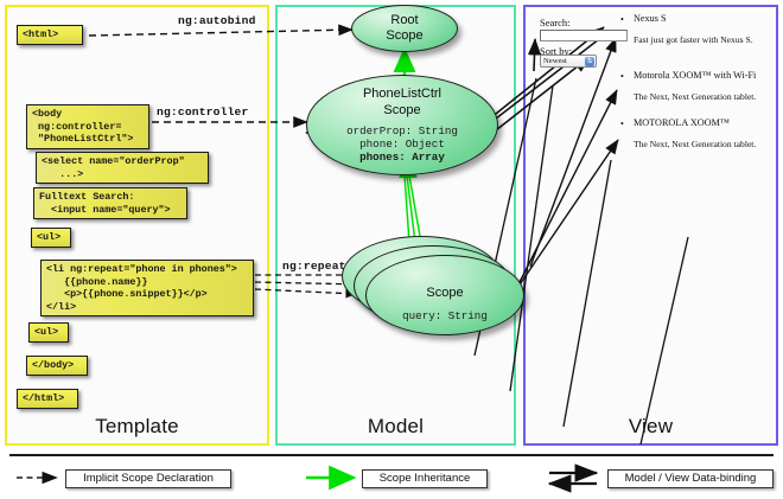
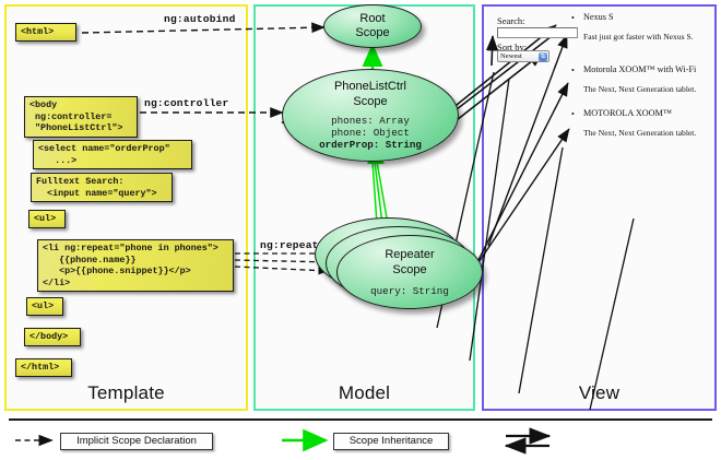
  Template
  Model
  Vew
  <html>
  <body
  ng:controller=
  "PhoneListCtrl">
  <select name="orderProp"
  ...>
  Fulltext Search:
  <input name="query">
  <ul>
  <li ng:repeat="phone in phones">
  {{phone.name}}
  <p>{{phone.snippet}}</p>
  </li>
  <ul>
  </body>
  </html>
  ng:autobind
  ng:controller
  ng:repeat
  Root
  Scope
  PhoneListCtrl
  Scope
- orderProp: String
+ phones: Array
  phone: Object
- phones: Array
+ orderProp: String
+ Repeater
  Scope
  query: String
  Search:
  Sort by:
  •
  Nexus S
  Fast just got faster with Nexus S.
  •
  Motorola XOOM™ with Wi-Fi
  The Next, Next Generation tablet.
  •
  MOTOROLA XOOM™
  The Next, Next Generation tablet.
  Implicit Scope Declaration
  Scope Inheritance
- Model / View Data-binding
